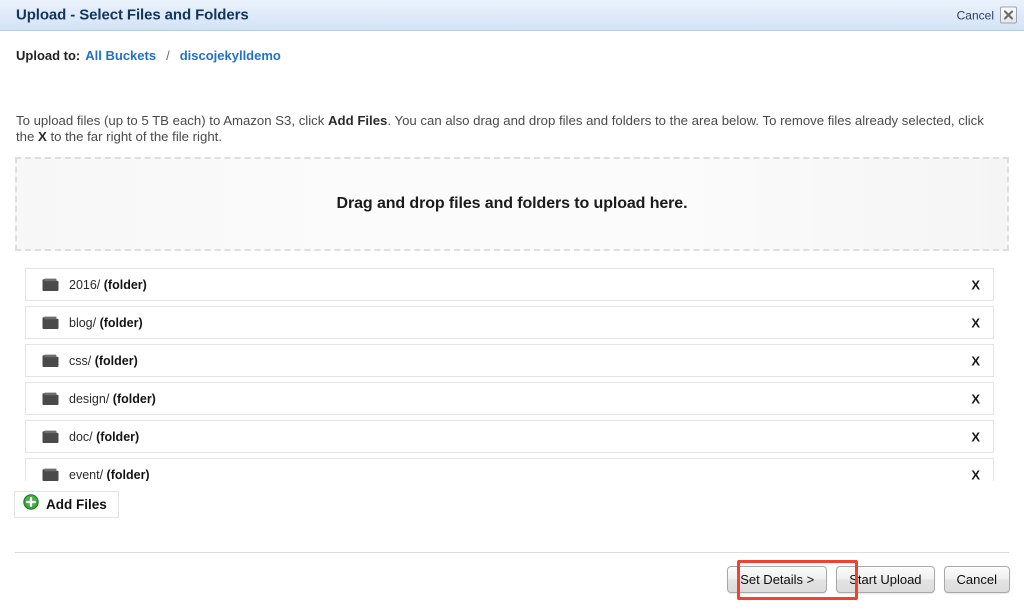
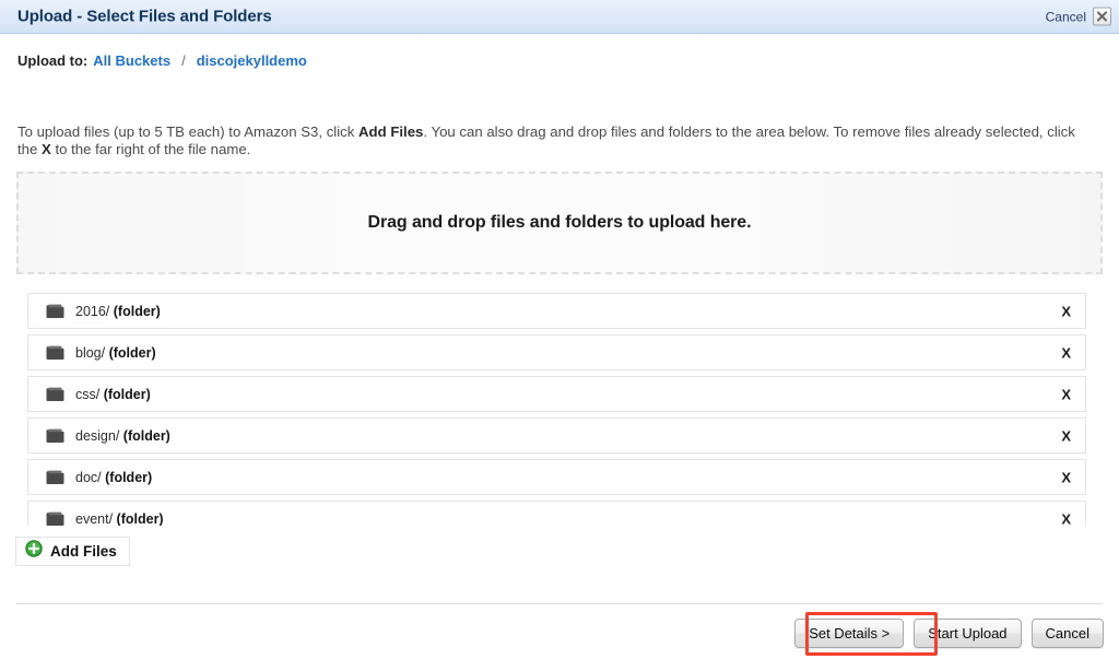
  Upload - Select Files and Folders
  Cancel
  Upload to:
  All Buckets
  /
  discojekylldemo
- To upload files (up to 5 TB each) to Amazon S3, click Add Files. You can also drag and drop files and folders to the area below. To remove files already selected, click the X to the far right of the file right.
+ To upload files (up to 5 TB each) to Amazon S3, click Add Files. You can also drag and drop files and folders to the area below. To remove files already selected, click the X to the far right of the file name.
  Drag and drop files and folders to upload here.
  2016/ (folder)
  X
  blog/ (folder)
  X
  css/ (folder)
  X
  design/ (folder)
  X
  doc/ (folder)
  X
  event/ (folder)
  X
  Add Files
  Set Details >
  Start Upload
  Cancel
